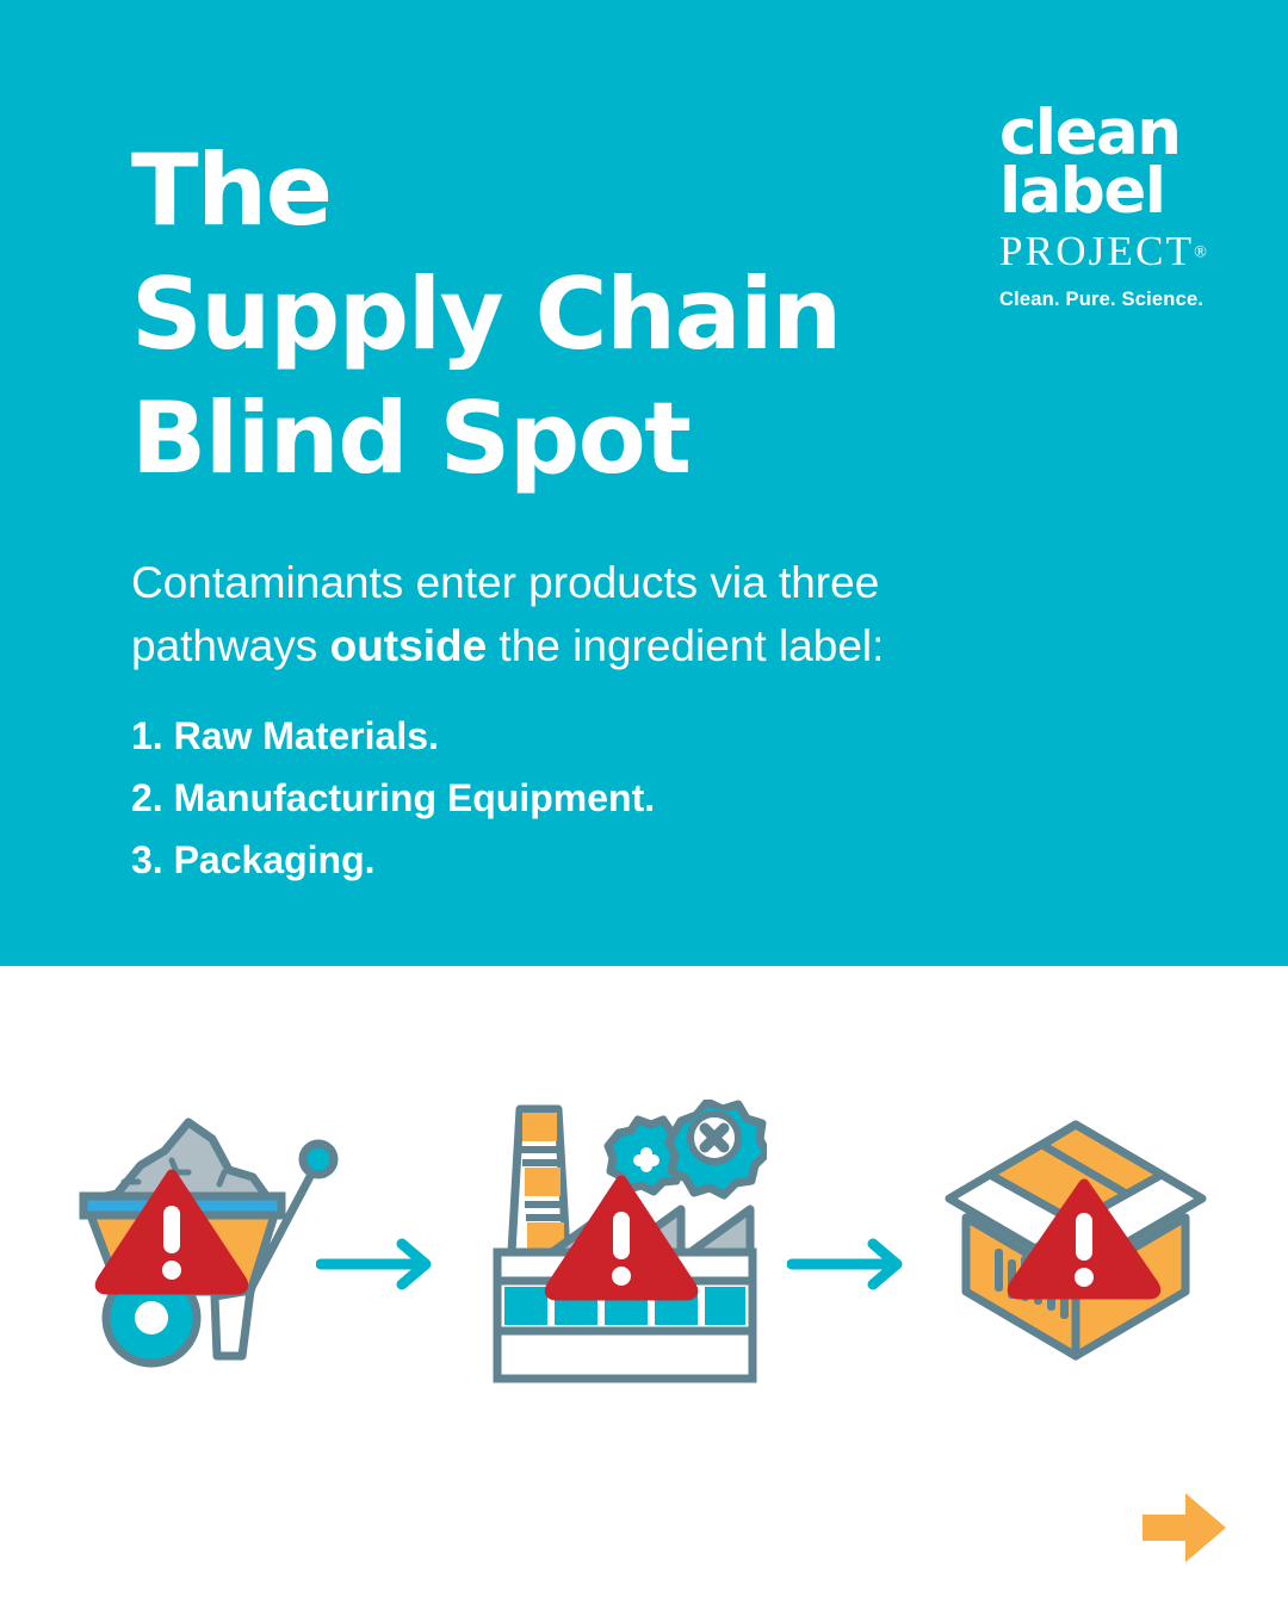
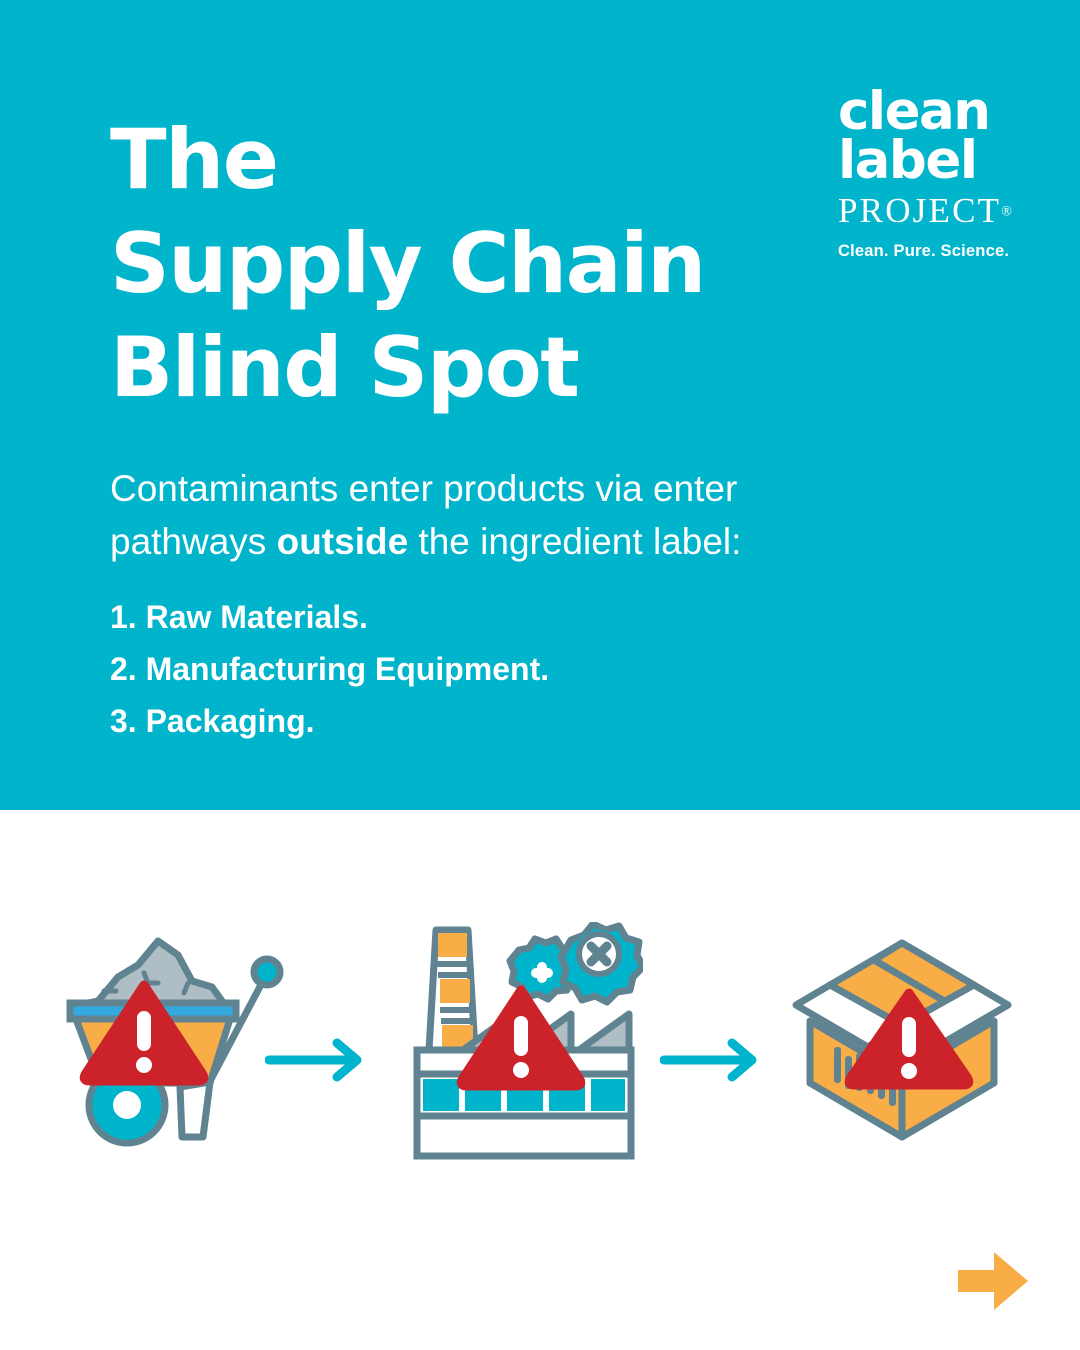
  clean
  label
  PROJECT®
  Clean. Pure. Science.
  The
  Supply Chain
  Blind Spot
- Contaminants enter products via three pathways outside the ingredient label:
+ Contaminants enter products via enter pathways outside the ingredient label:
  1. Raw Materials.
  2. Manufacturing Equipment.
  3. Packaging.
